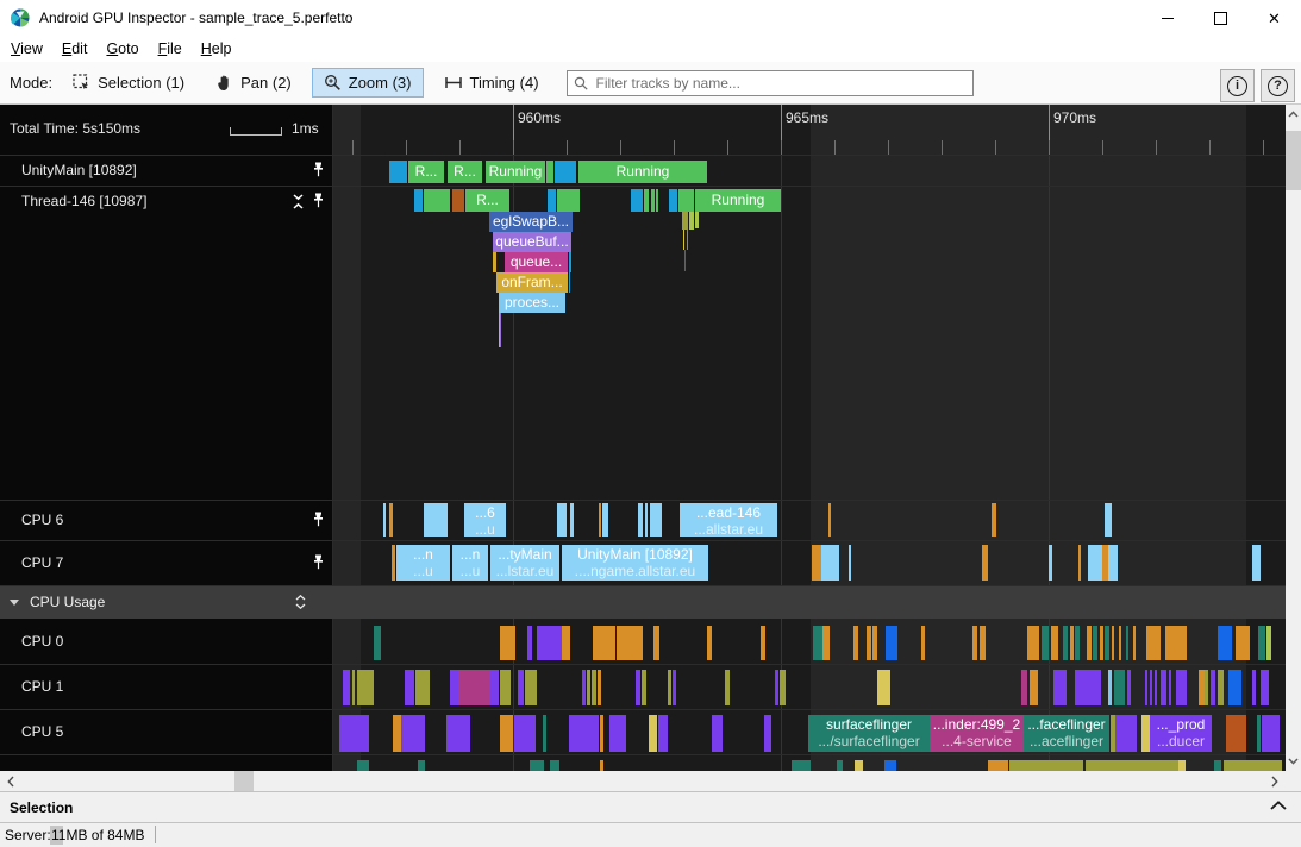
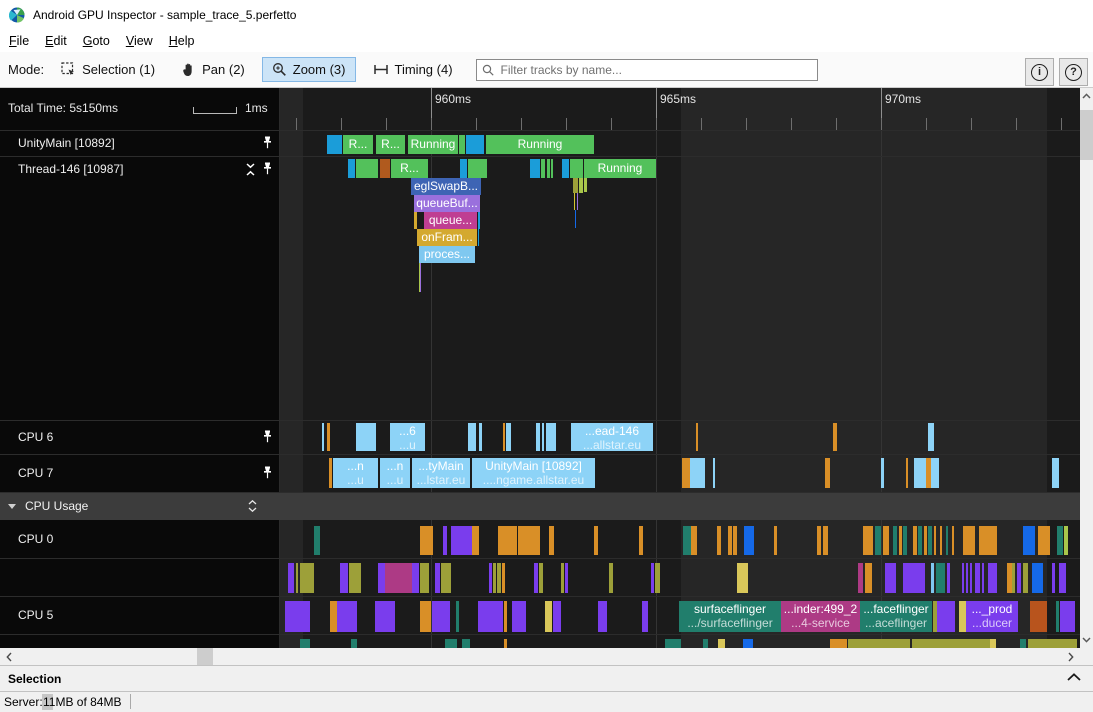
  Android GPU Inspector - sample_trace_5.perfetto
- ✕
- View
+ File
  Edit
  Goto
- File
+ View
  Help
  Mode:
  Selection (1)
  Pan (2)
  Zoom (3)
  Timing (4)
  Filter tracks by name...
  i
  ?
  960ms
  965ms
  970ms
  R...
  R...
  Running
  Running
  R...
  Running
  eglSwapB...
  queueBuf...
  queue...
  onFram...
  proces...
  ...6
  ...u
  ...ead-146
  ...allstar.eu
  ...n
  ...u
  ...n
  ...u
  ...tyMain
  ...lstar.eu
  UnityMain [10892]
  ....ngame.allstar.eu
  surfaceflinger
  .../surfaceflinger
  ...inder:499_2
  ...4-service
  ...faceflinger
  ...aceflinger
  ..._prod
  ...ducer
  Total Time: 5s150ms
  1ms
  UnityMain [10892]
  Thread-146 [10987]
  CPU 6
  CPU 7
  CPU 0
- CPU 1
  CPU 5
  CPU Usage
  Selection
  Server
  11MB of 84MB
